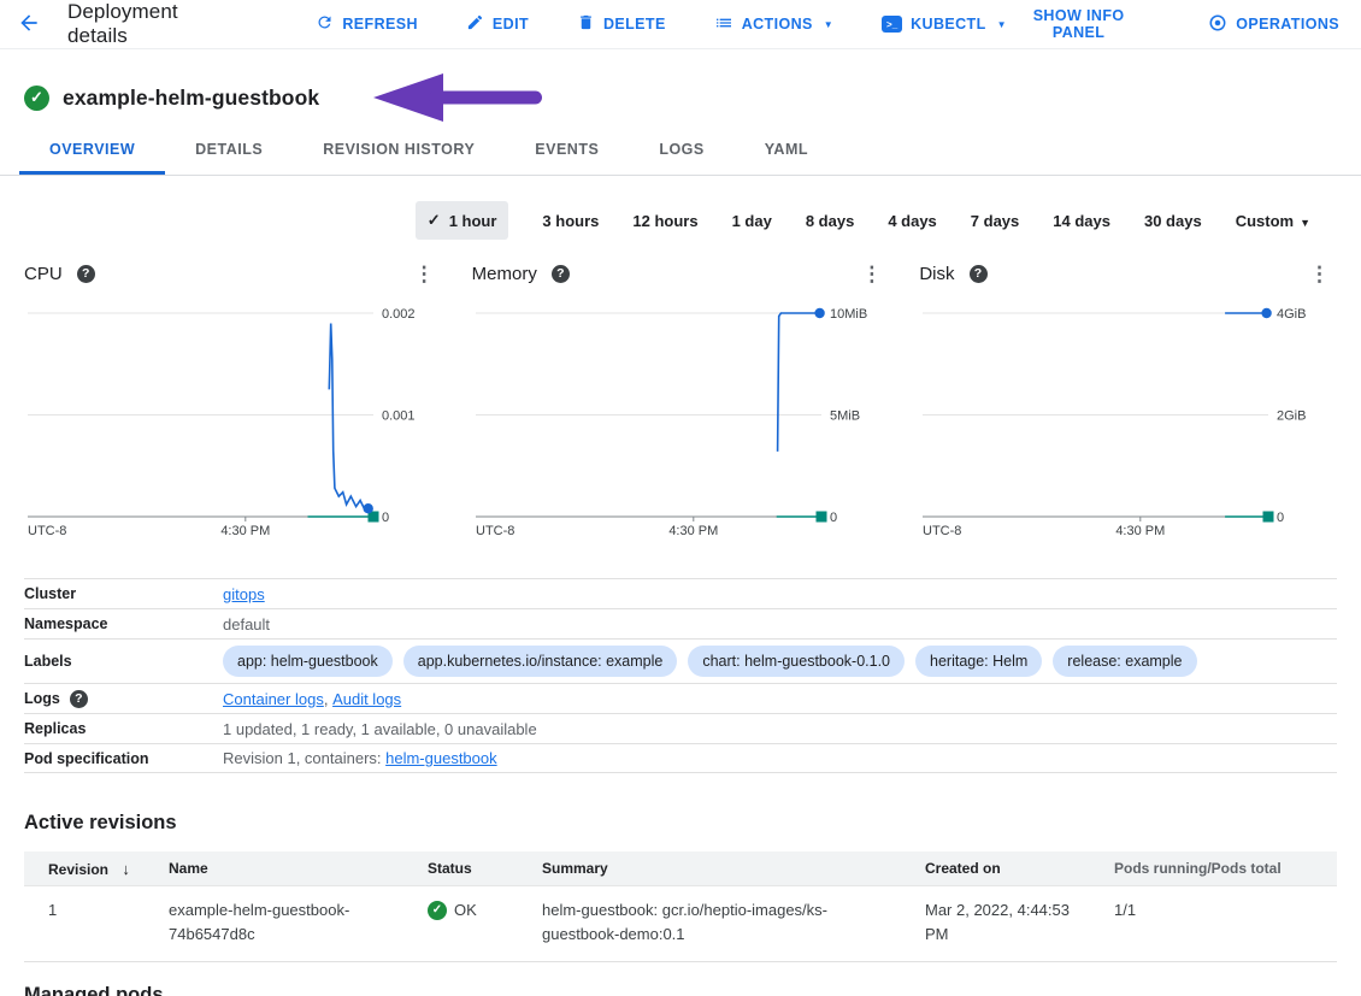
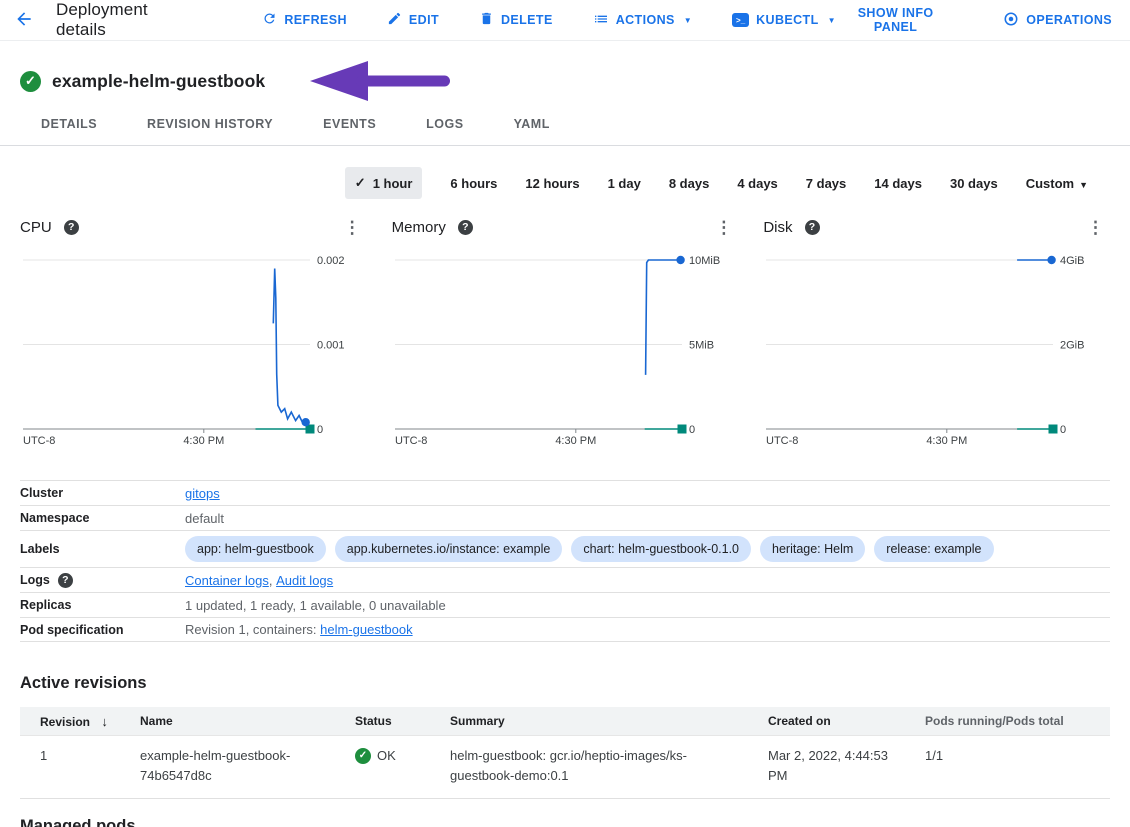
  Deployment details
  REFRESH
  EDIT
  DELETE
  ACTIONS
  ▼
  >_
  KUBECTL
  ▼
  SHOW INFO PANEL
  OPERATIONS
  ✓
  example-helm-guestbook
- OVERVIEW
  DETAILS
  REVISION HISTORY
  EVENTS
  LOGS
  YAML
  ✓
  1 hour
- 3 hours
+ 6 hours
  12 hours
  1 day
  8 days
  4 days
  7 days
  14 days
  30 days
  Custom ▼
  CPU
  ?
  ⋮
  0.002
  0.001
  0
  UTC-8
  4:30 PM
  Memory
  ?
  ⋮
  10MiB
  5MiB
  0
  UTC-8
  4:30 PM
  Disk
  ?
  ⋮
  4GiB
  2GiB
  0
  UTC-8
  4:30 PM
  Cluster
  gitops
  Namespace
  default
  Labels
  app: helm-guestbook
  app.kubernetes.io/instance: example
  chart: helm-guestbook-0.1.0
  heritage: Helm
  release: example
  Logs
  ?
  Container logs
  ,
  Audit logs
  Replicas
  1 updated, 1 ready, 1 available, 0 unavailable
  Pod specification
  Revision 1, containers:
  helm-guestbook
  Active revisions
  Revision ↓
  Name
  Status
  Summary
  Created on
  Pods running/Pods total
  1
  example-helm-guestbook-74b6547d8c
  ✓
  OK
  helm-guestbook: gcr.io/heptio-images/ks-guestbook-demo:0.1
  Mar 2, 2022, 4:44:53 PM
  1/1
  Managed pods
